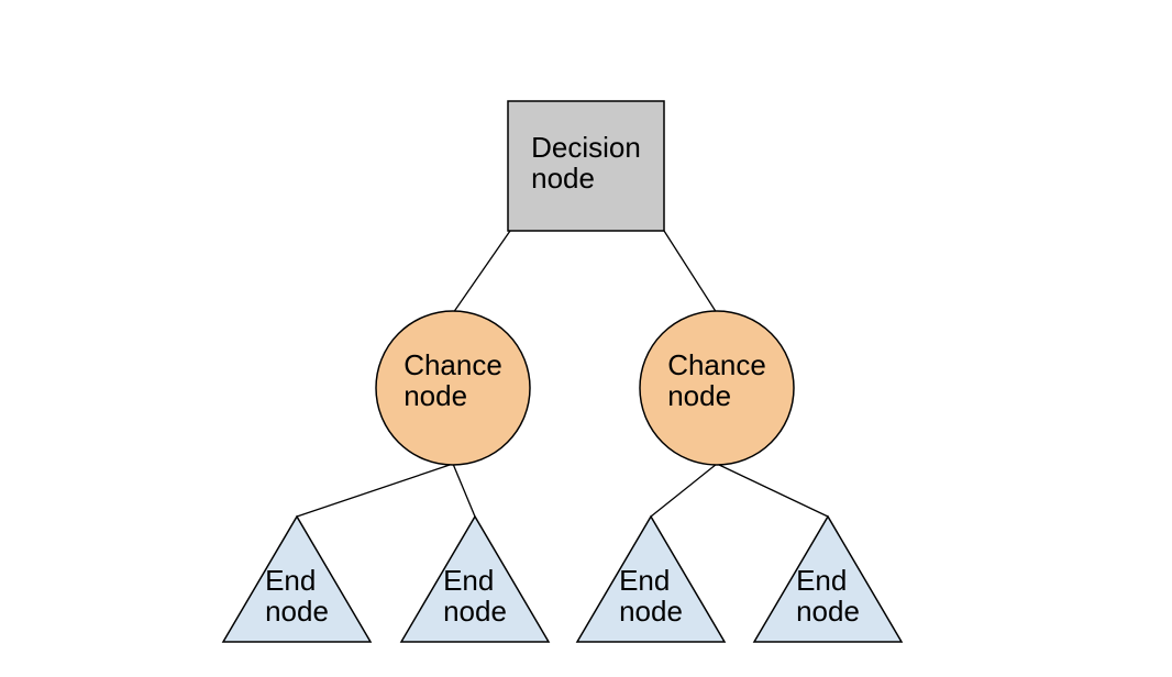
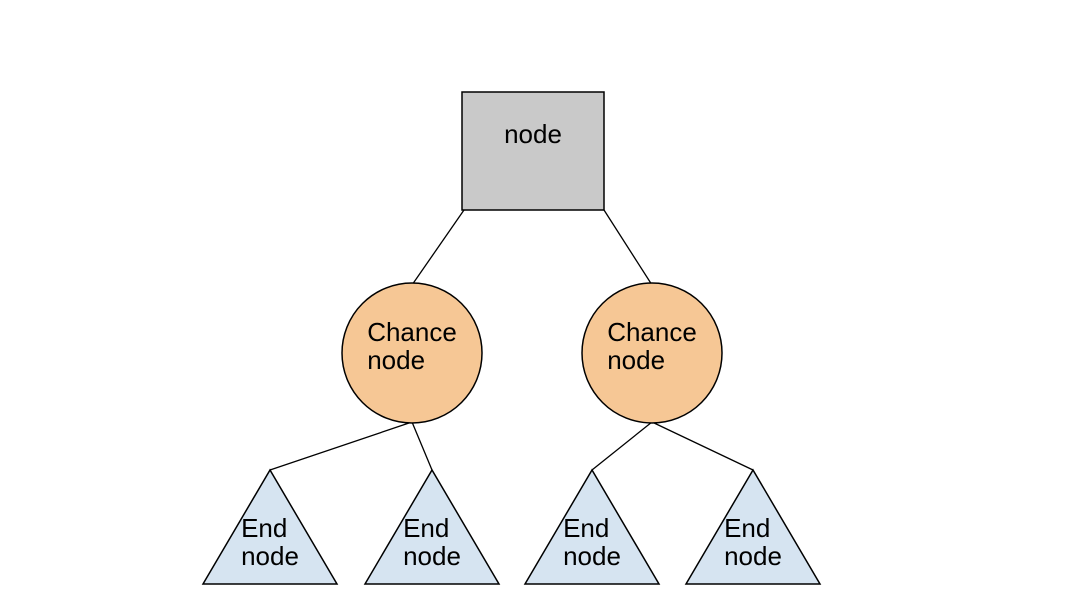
- Decision
  node
  Chance
  node
  Chance
  node
  End
  node
  End
  node
  End
  node
  End
  node
